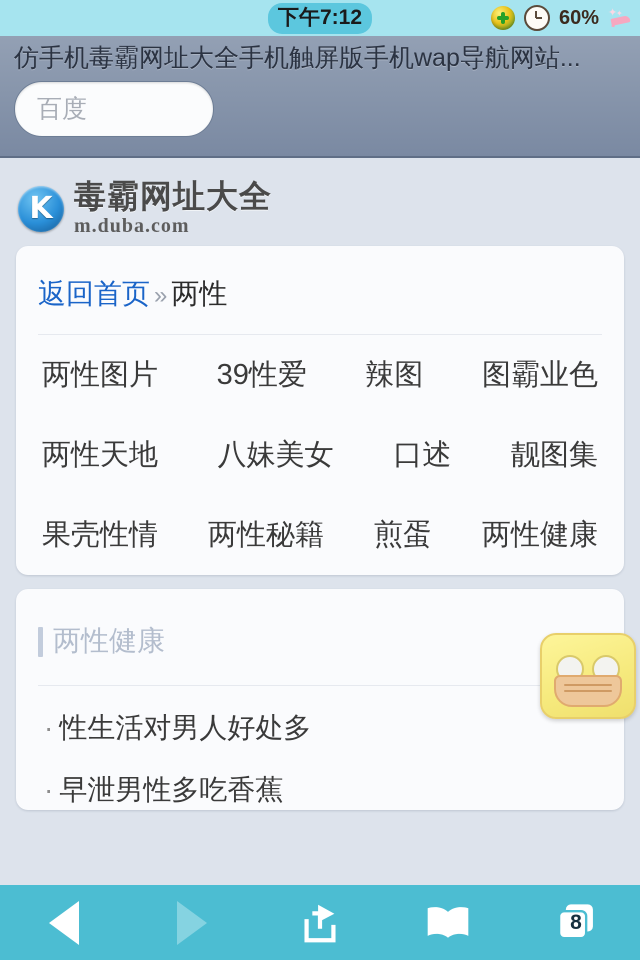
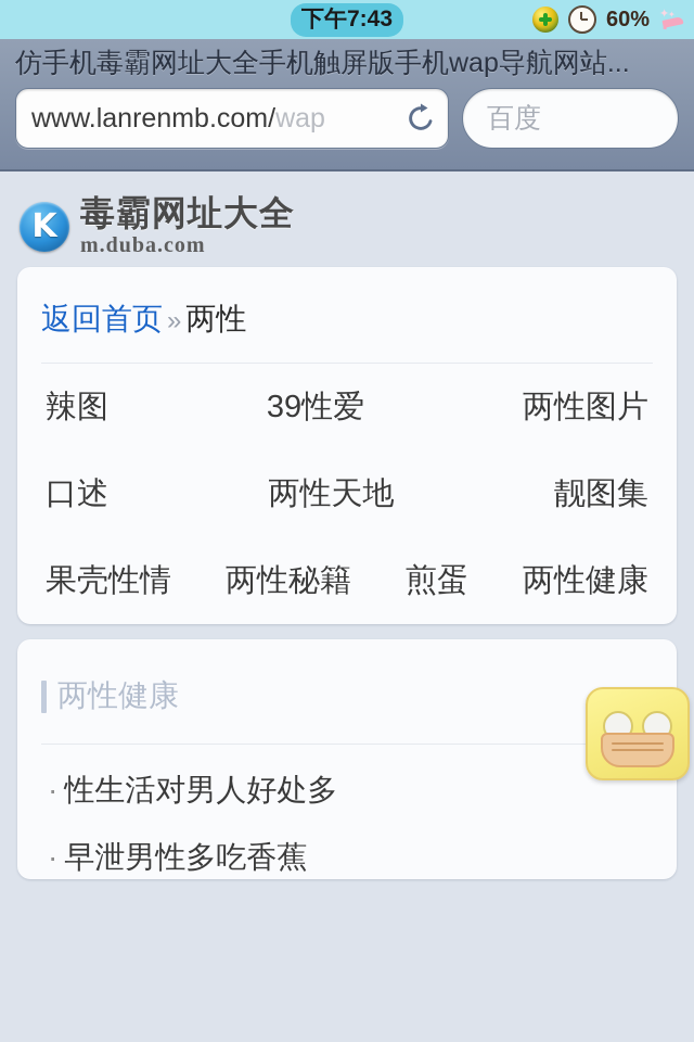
- 下午7:12
+ 下午7:43
  60%
  ✦
  ✦
  仿手机毒霸网址大全手机触屏版手机wap导航网站...
+ www.lanrenmb.com/wap
  百度
  K
  毒霸网址大全
  m.duba.com
  返回首页 » 两性
- 两性图片
+ 辣图
  39性爱
- 辣图
+ 两性图片
- 图霸业色
- 两性天地
+ 口述
- 八妹美女
- 口述
+ 两性天地
  靓图集
  果壳性情
  两性秘籍
  煎蛋
  两性健康
  两性健康
  · 性生活对男人好处多
  · 早泄男性多吃香蕉
- 8
